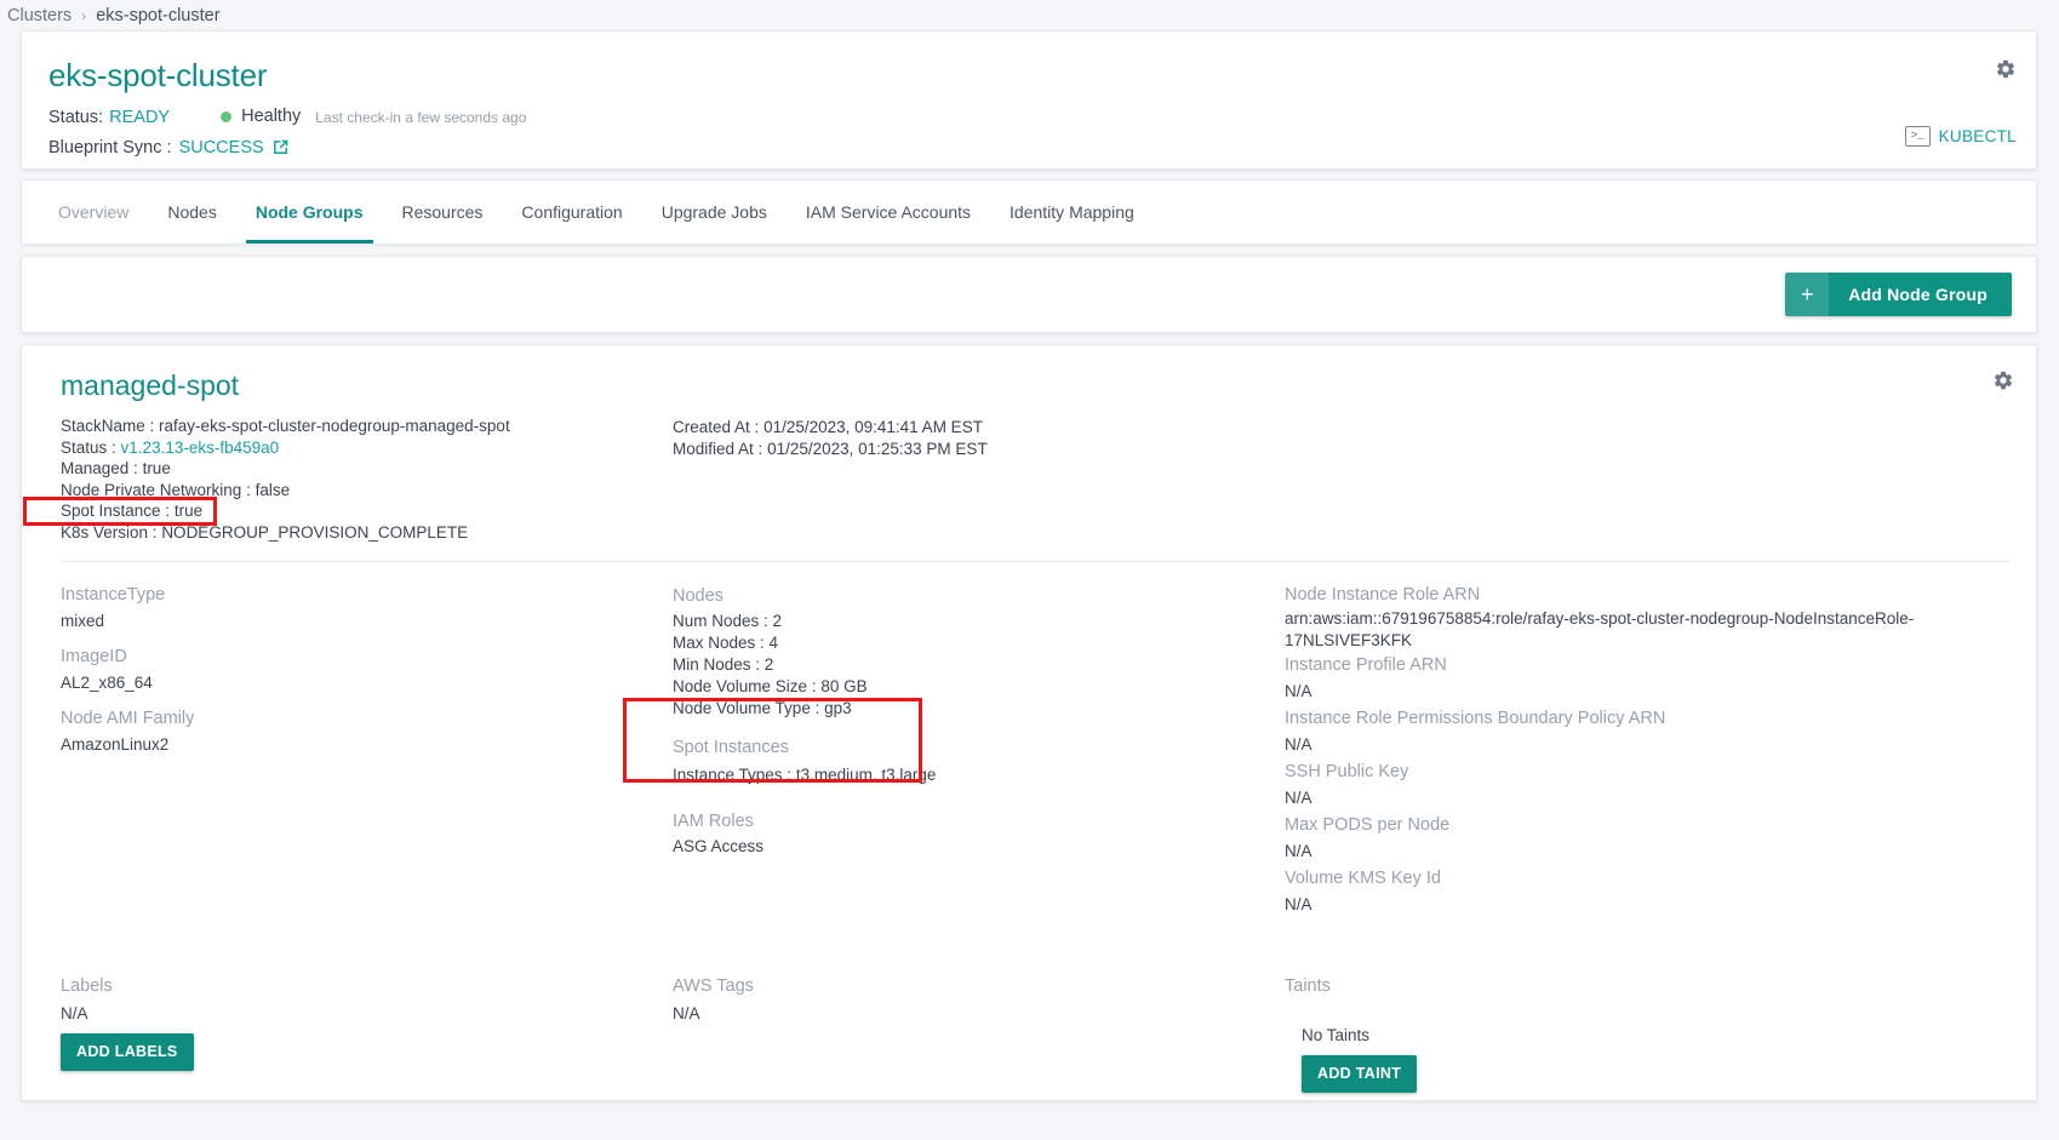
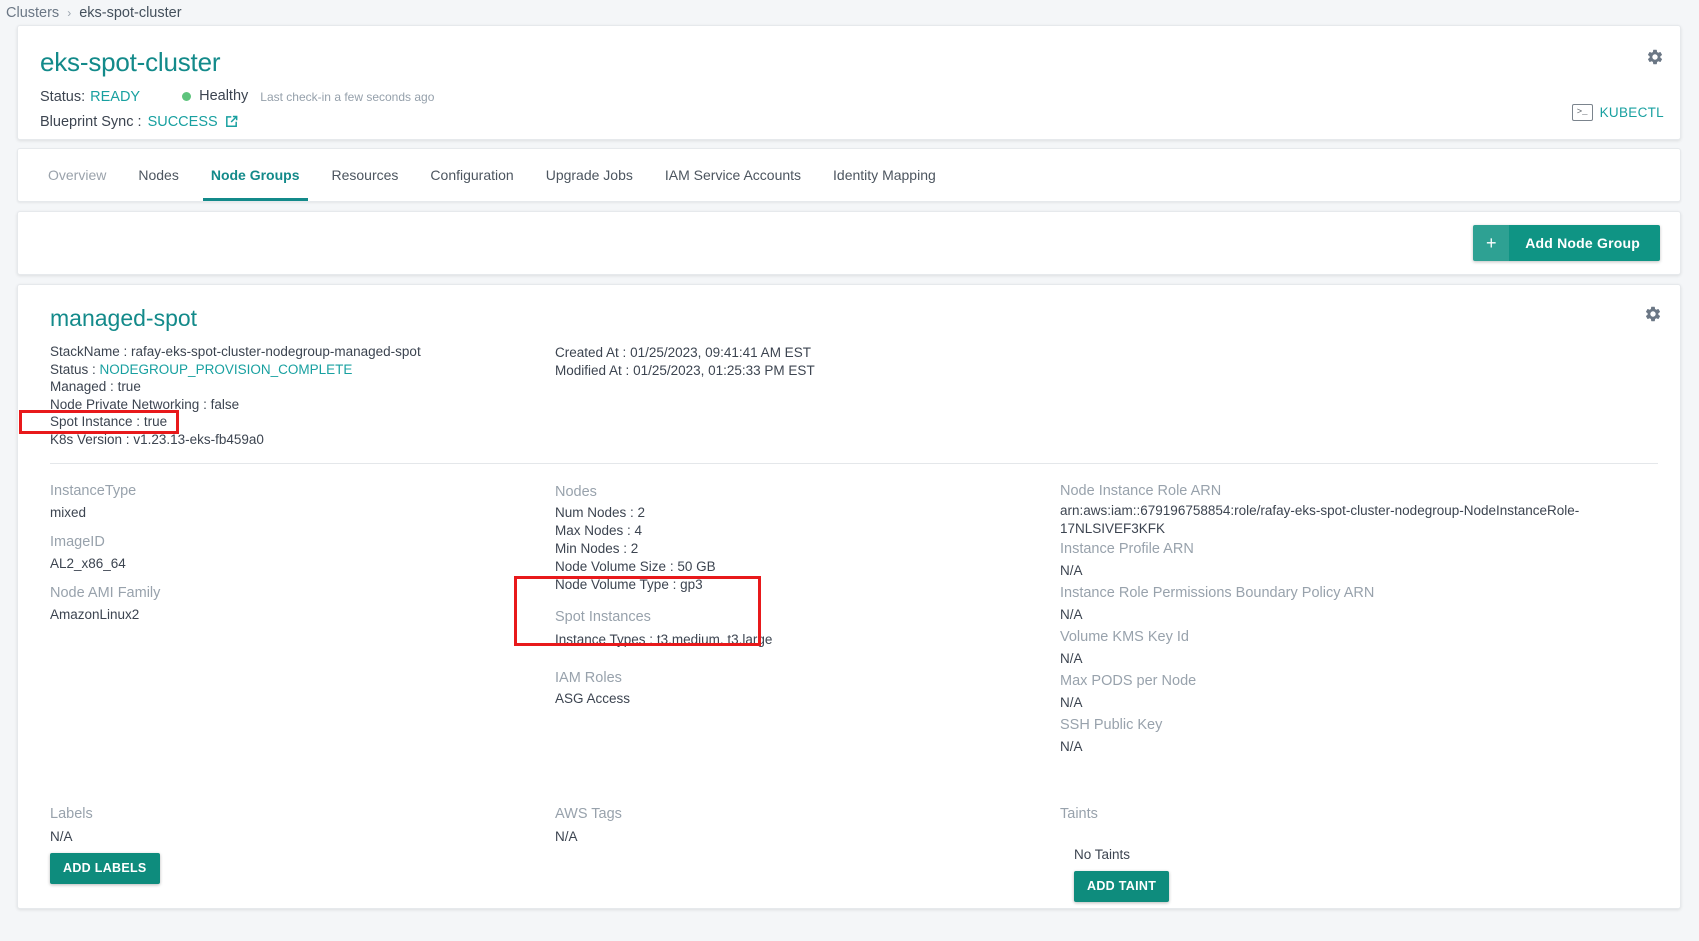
  Clusters
  ›
  eks-spot-cluster
  eks-spot-cluster
  Status:
  READY
  Healthy
  Last check-in a few seconds ago
  Blueprint Sync :
  SUCCESS
  >_
  KUBECTL
  Overview
  Nodes
  Node Groups
  Resources
  Configuration
  Upgrade Jobs
  IAM Service Accounts
  Identity Mapping
  +
  Add Node Group
  managed-spot
  StackName : rafay-eks-spot-cluster-nodegroup-managed-spot
- Status : v1.23.13-eks-fb459a0
+ Status : NODEGROUP_PROVISION_COMPLETE
  Managed : true
  Node Private Networking : false
  Spot Instance : true
- K8s Version : NODEGROUP_PROVISION_COMPLETE
+ K8s Version : v1.23.13-eks-fb459a0
  Created At : 01/25/2023, 09:41:41 AM EST
  Modified At : 01/25/2023, 01:25:33 PM EST
  InstanceType
  mixed
  ImageID
  AL2_x86_64
  Node AMI Family
  AmazonLinux2
  Nodes
  Num Nodes : 2
  Max Nodes : 4
  Min Nodes : 2
- Node Volume Size : 80 GB
+ Node Volume Size : 50 GB
  Node Volume Type : gp3
  Spot Instances
  Instance Types : t3.medium, t3.large
  IAM Roles
  ASG Access
  Node Instance Role ARN
  arn:aws:iam::679196758854:role/rafay-eks-spot-cluster-nodegroup-NodeInstanceRole-17NLSIVEF3KFK
  Instance Profile ARN
  N/A
  Instance Role Permissions Boundary Policy ARN
  N/A
- SSH Public Key
+ Volume KMS Key Id
  N/A
  Max PODS per Node
  N/A
- Volume KMS Key Id
+ SSH Public Key
  N/A
  Labels
  N/A
  ADD LABELS
  AWS Tags
  N/A
  Taints
  No Taints
  ADD TAINT
